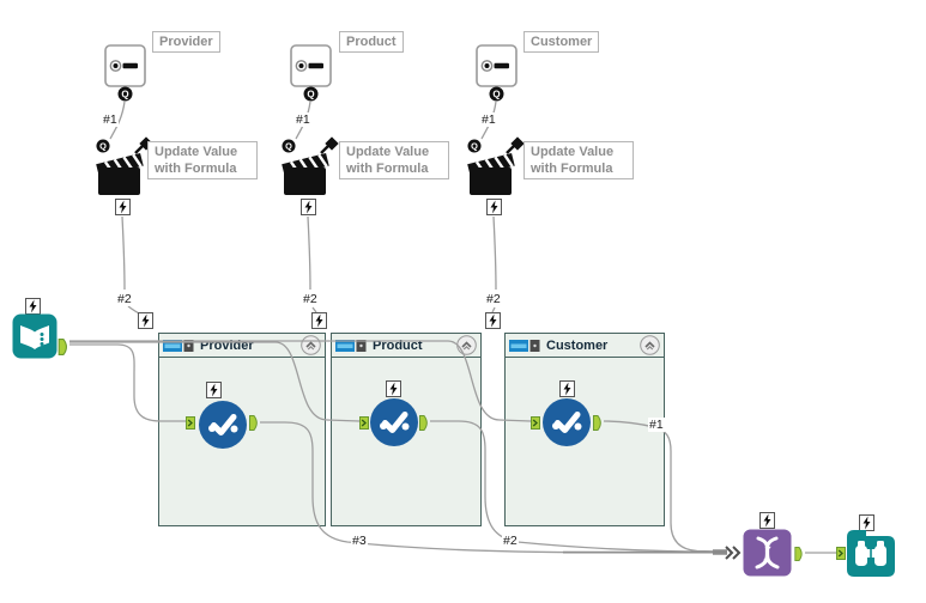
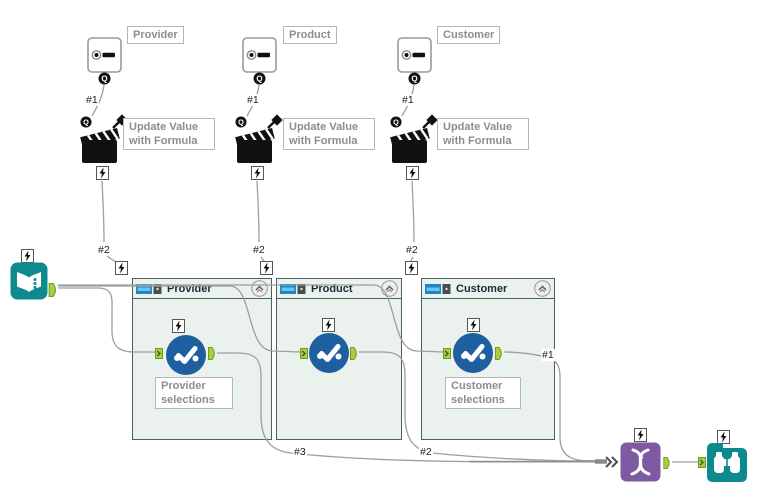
  Provider
  Product
  Customer
  Provider
  Product
  Customer
  #1
  #1
  #1
  Update Value with Formula
  Update Value with Formula
  Update Value with Formula
  #2
  #2
  #2
+ Provider selections
+ Customer selections
  #3
  #2
  #1
